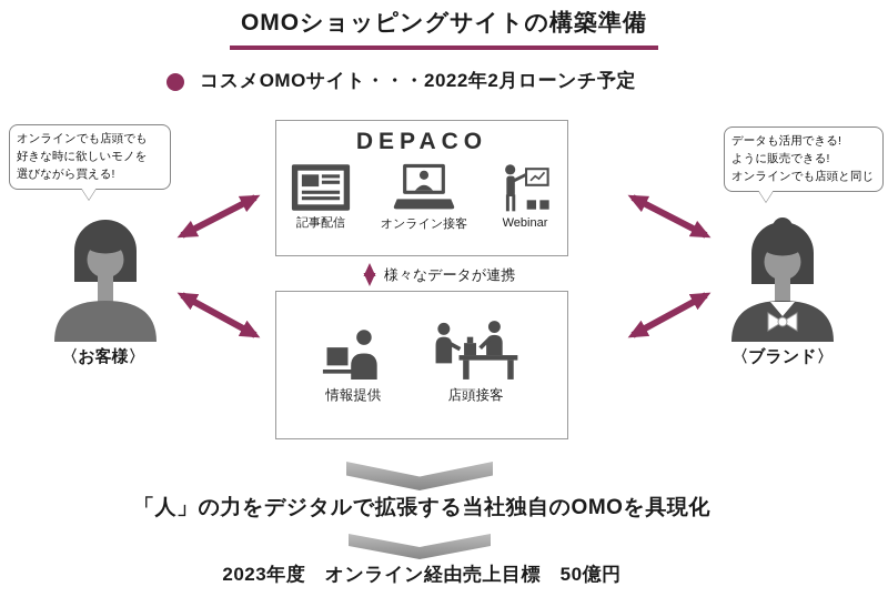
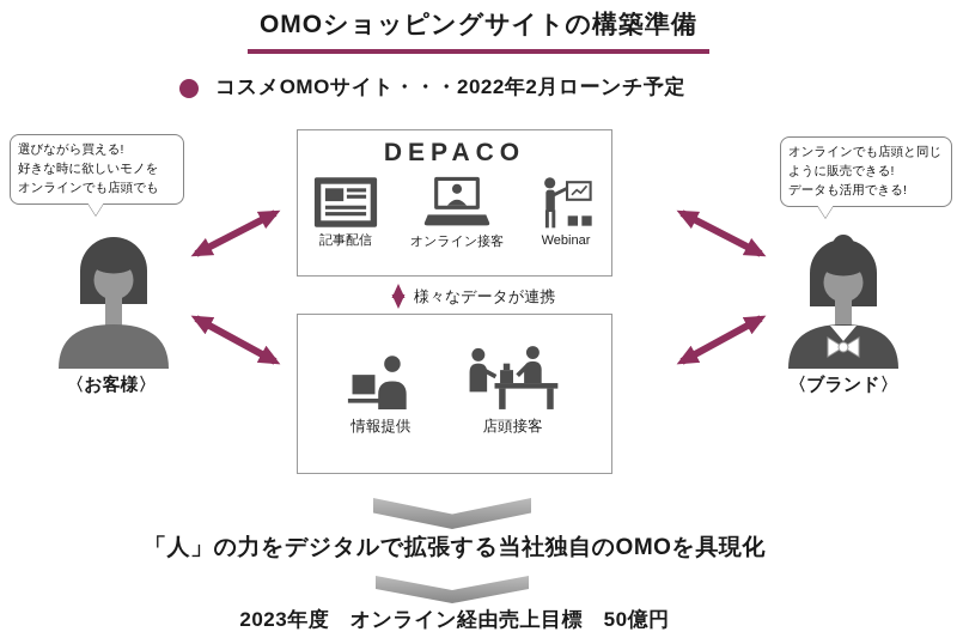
  OMOショッピングサイトの構築準備
  コスメOMOサイト・・・2022年2月ローンチ予定
- オンラインでも店頭でも
+ 選びながら買える!
  好きな時に欲しいモノを
- 選びながら買える!
+ オンラインでも店頭でも
- データも活用できる!
+ オンラインでも店頭と同じ
  ように販売できる!
- オンラインでも店頭と同じ
+ データも活用できる!
  〈お客様〉
  〈ブランド〉
  DEPACO
  記事配信
  オンライン接客
  Webinar
  様々なデータが連携
  情報提供
  店頭接客
  「人」の力をデジタルで拡張する当社独自のOMOを具現化
  2023年度 オンライン経由売上目標 50億円
